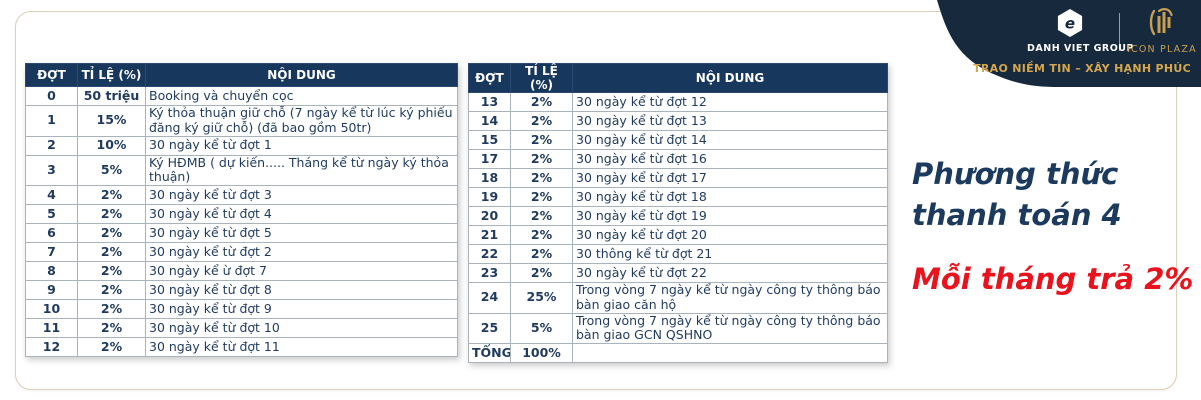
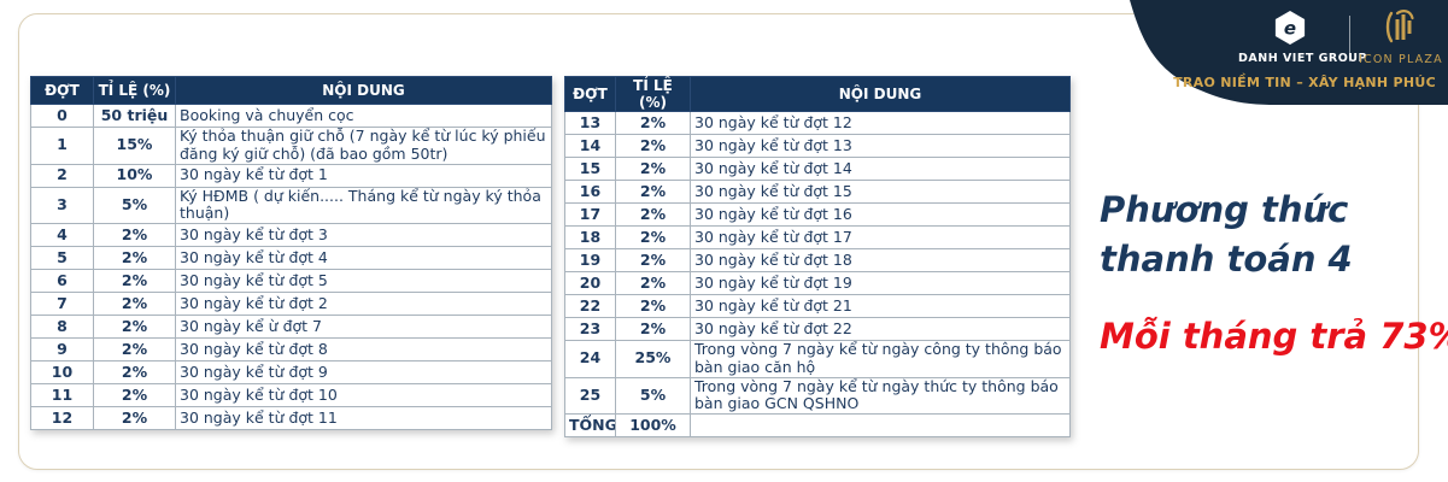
  ĐỢT	TỈ LỆ (%)	NỘI DUNG
  0	50 triệu	Booking và chuyển cọc
  1	15%	Ký thỏa thuận giữ chỗ (7 ngày kể từ lúc ký phiếu đăng ký giữ chỗ) (đã bao gồm 50tr)
  2	10%	30 ngày kể từ đợt 1
  3	5%	Ký HĐMB ( dự kiến..... Tháng kể từ ngày ký thỏa thuận)
  4	2%	30 ngày kể từ đợt 3
  5	2%	30 ngày kể từ đợt 4
  6	2%	30 ngày kể từ đợt 5
  7	2%	30 ngày kể từ đợt 2
  8	2%	30 ngày kể ừ đợt 7
  9	2%	30 ngày kể từ đợt 8
  10	2%	30 ngày kể từ đợt 9
  11	2%	30 ngày kể từ đợt 10
  12	2%	30 ngày kể từ đợt 11
  ĐỢT	TỈ LỆ (%)	NỘI DUNG
  13	2%	30 ngày kể từ đợt 12
  14	2%	30 ngày kể từ đợt 13
  15	2%	30 ngày kể từ đợt 14
+ 16	2%	30 ngày kể từ đợt 15
  17	2%	30 ngày kể từ đợt 16
  18	2%	30 ngày kể từ đợt 17
  19	2%	30 ngày kể từ đợt 18
  20	2%	30 ngày kể từ đợt 19
- 21	2%	30 ngày kể từ đợt 20
- 22	2%	30 thông kể từ đợt 21
+ 22	2%	30 ngày kể từ đợt 21
  23	2%	30 ngày kể từ đợt 22
  24	25%	Trong vòng 7 ngày kể từ ngày công ty thông báo bàn giao căn hộ
- 25	5%	Trong vòng 7 ngày kể từ ngày công ty thông báo bàn giao GCN QSHNO
+ 25	5%	Trong vòng 7 ngày kể từ ngày thức ty thông báo bàn giao GCN QSHNO
  TỔNG	100%
  e
  DANH VIET GROU
  ICON PLAZA
  TRAO NIỀM TIN – XÂY HẠNH PHÚC
  Phương thức thanh toán 4
- Mỗi tháng trả 2%
+ Mỗi tháng trả 73%
